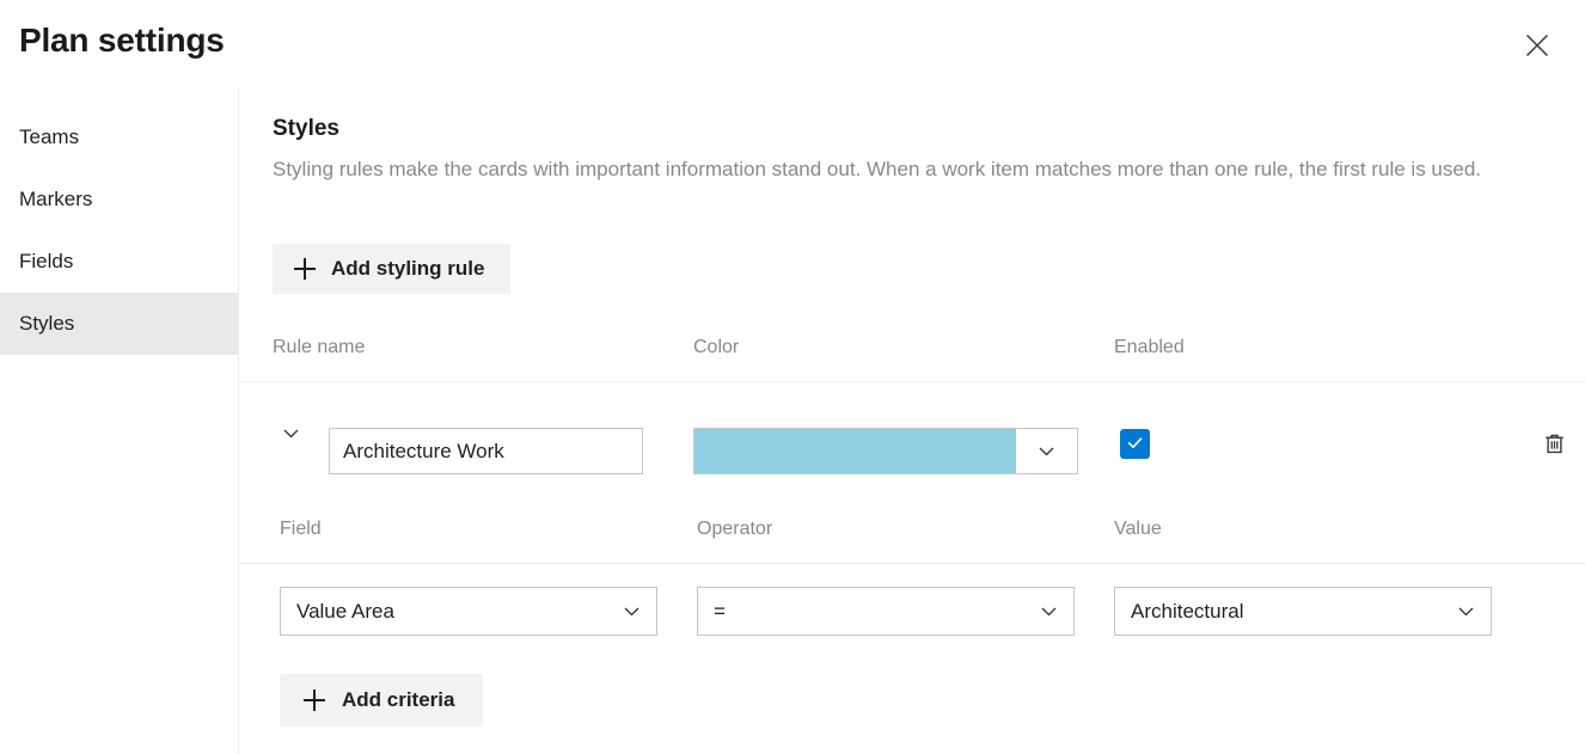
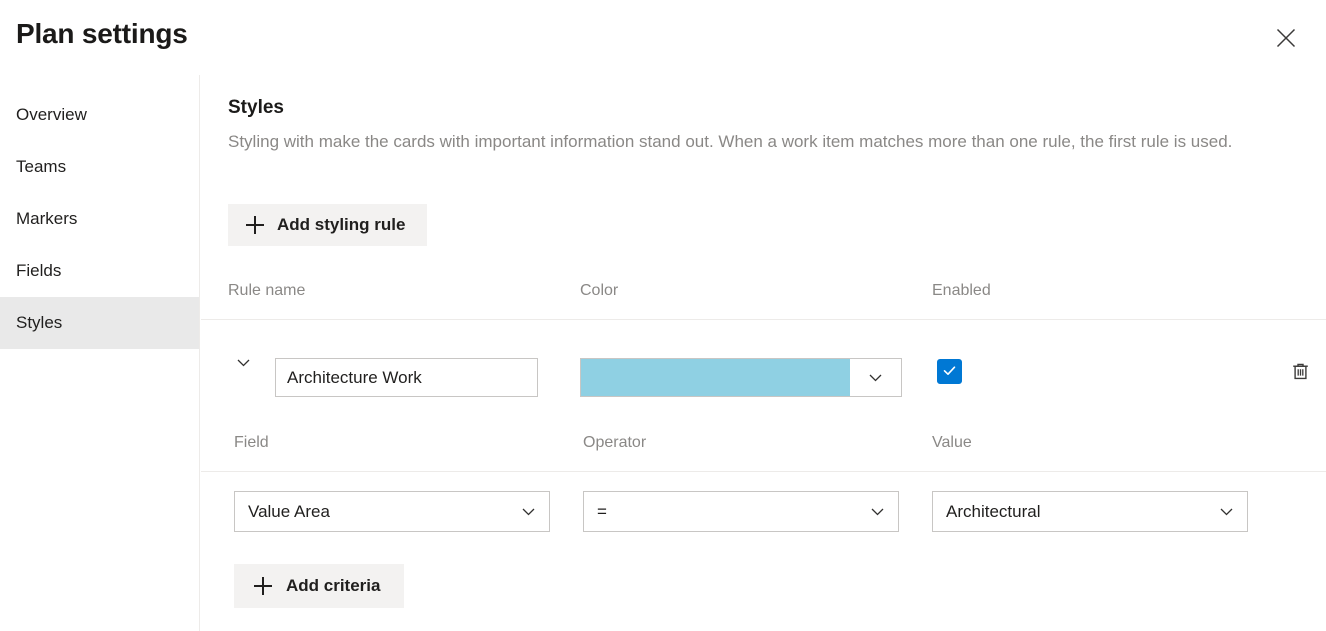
  Plan settings
+ Overview
  Teams
  Markers
  Fields
  Styles
  Styles
- Styling rules make the cards with important information stand out. When a work item matches more than one rule, the first rule is used.
+ Styling with make the cards with important information stand out. When a work item matches more than one rule, the first rule is used.
  Add styling rule
  Rule name
  Color
  Enabled
  Architecture Work
  Field
  Operator
  Value
  Value Area
  =
  Architectural
  Add criteria
